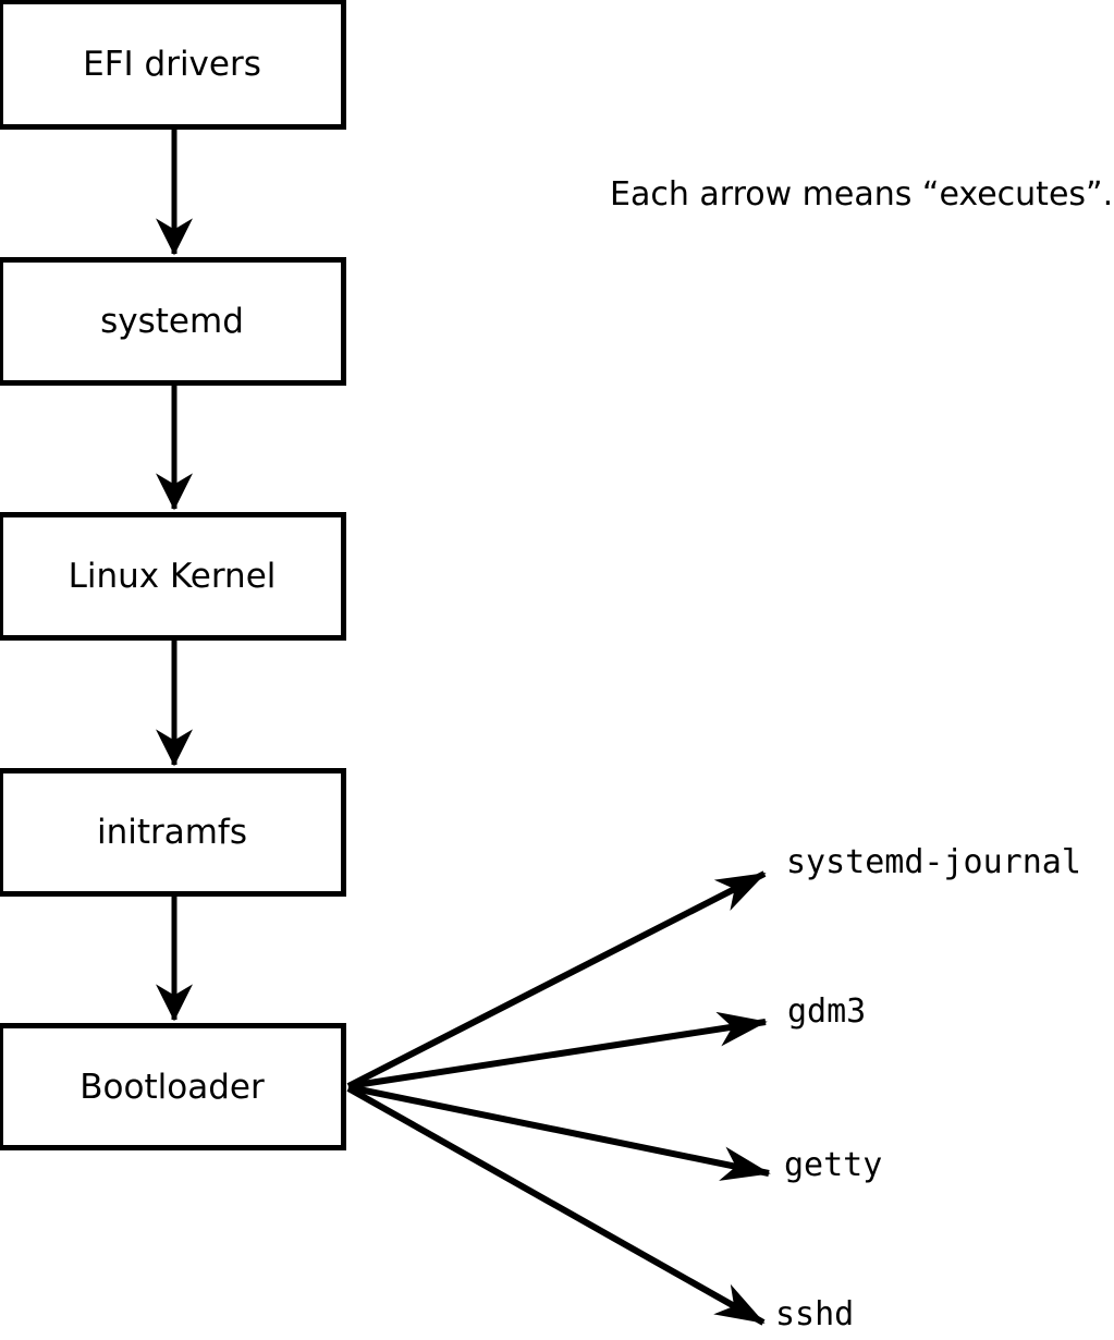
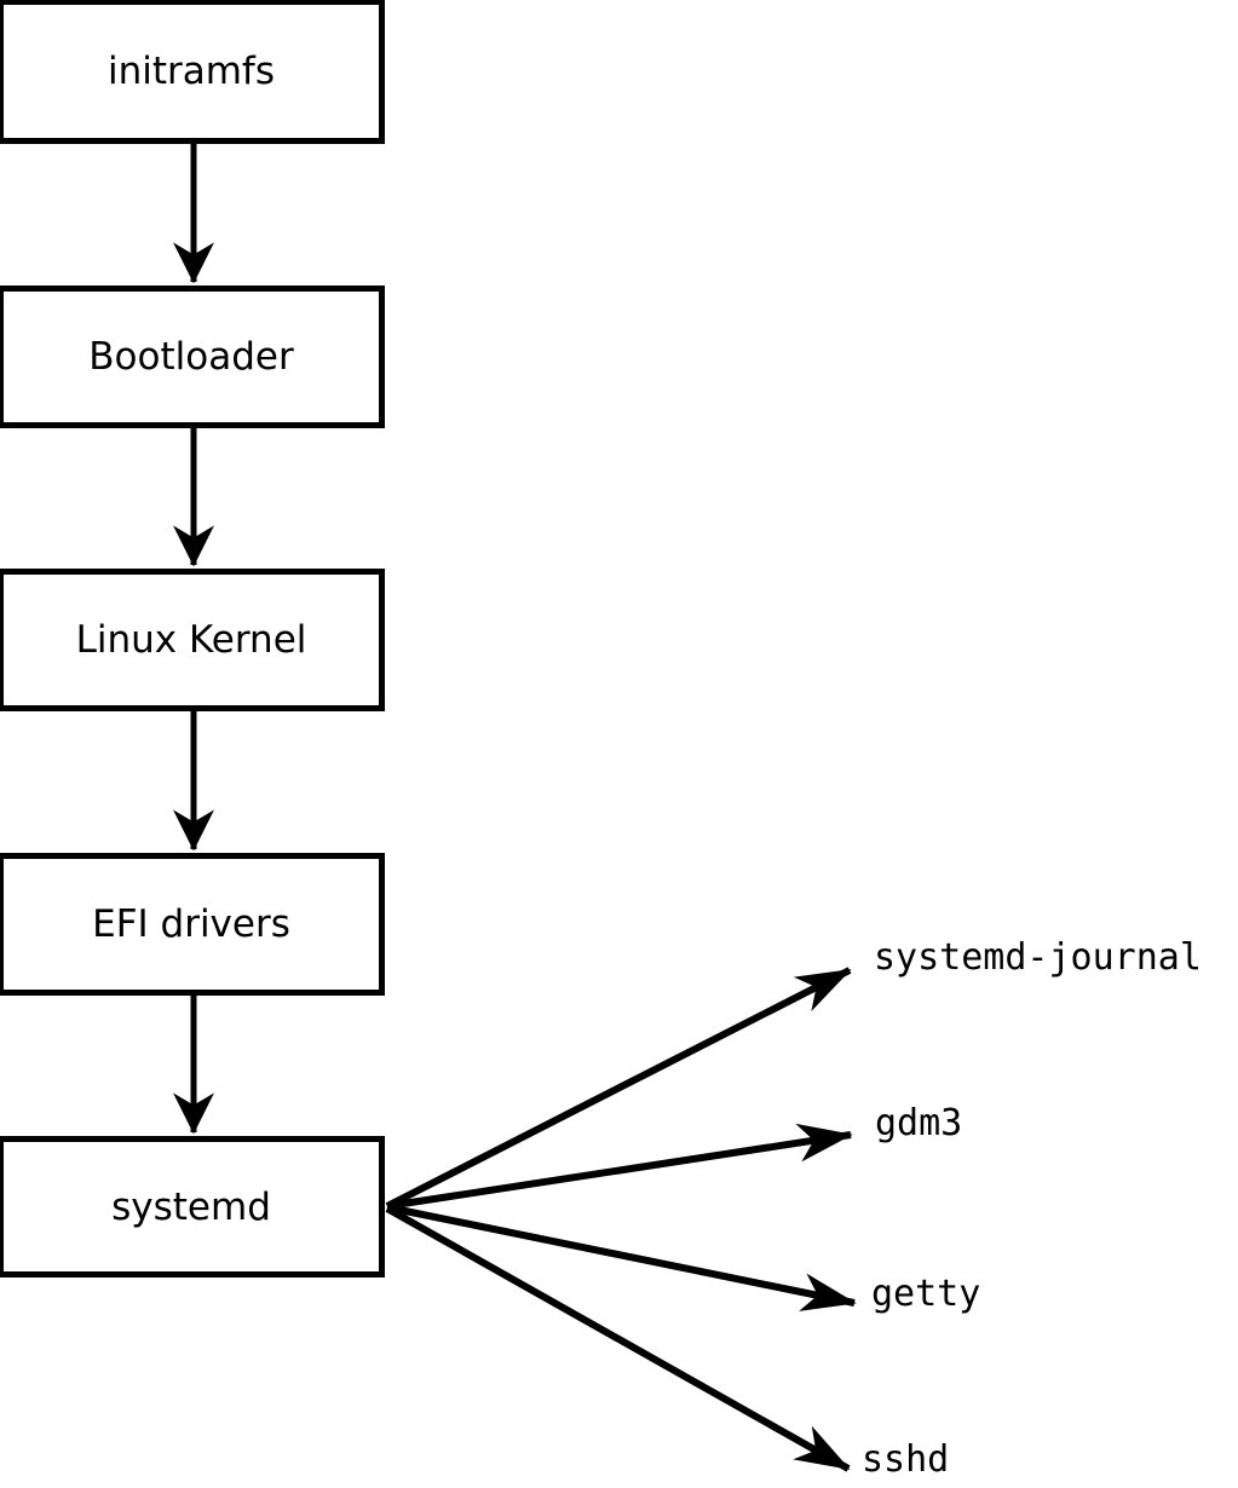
- EFI drivers
+ initramfs
- systemd
+ Bootloader
  Linux Kernel
- initramfs
+ EFI drivers
- Bootloader
+ systemd
- Each arrow means “executes”.
  systemd-journal
  gdm3
  getty
  sshd
